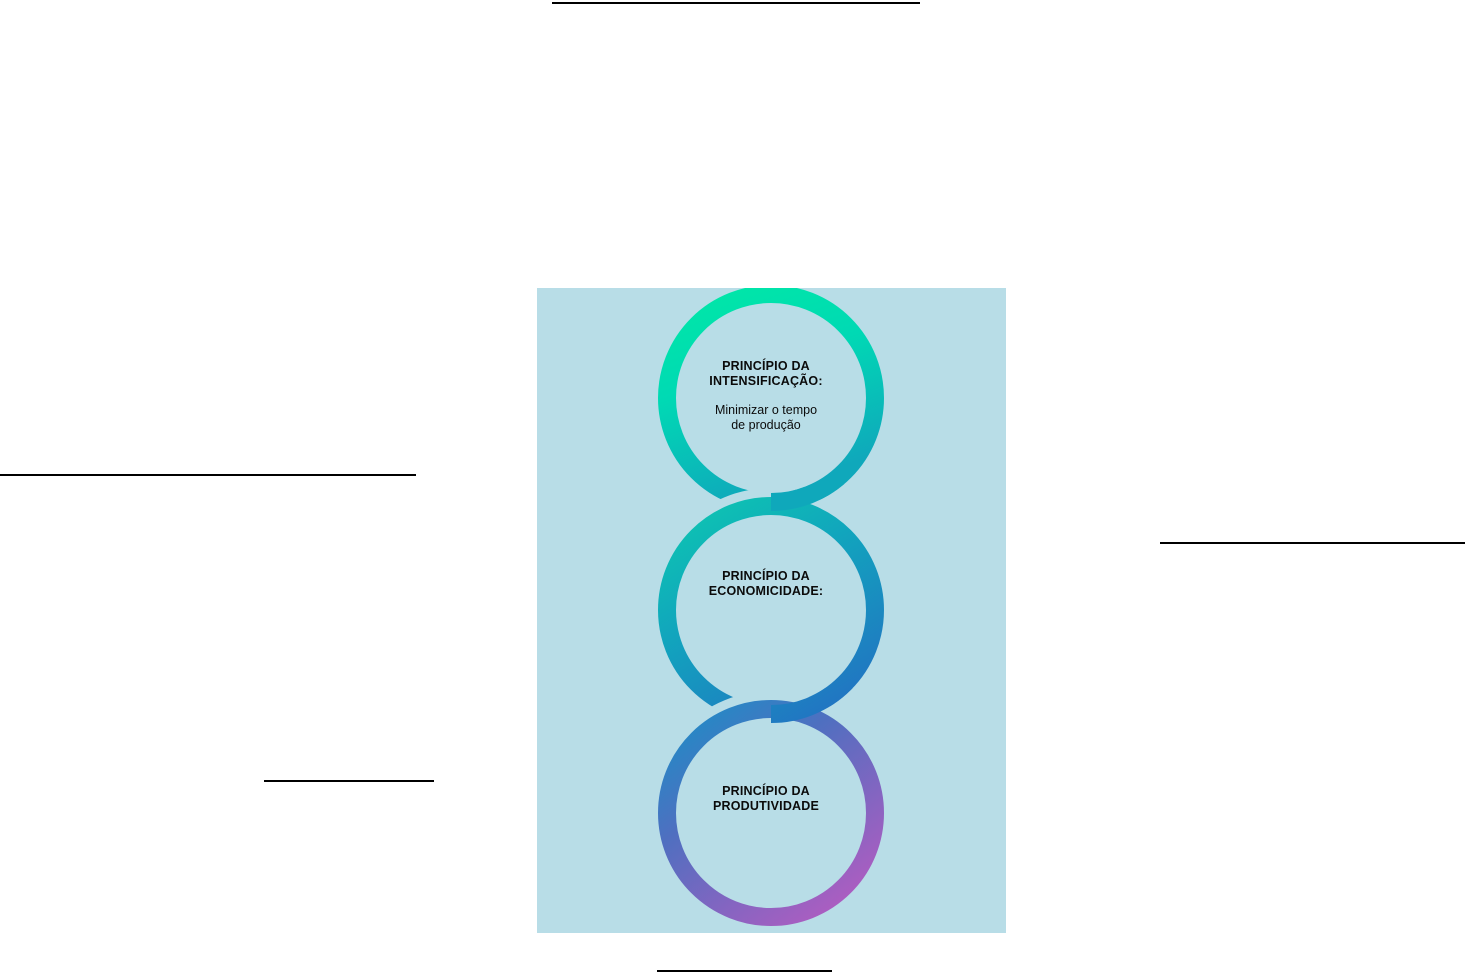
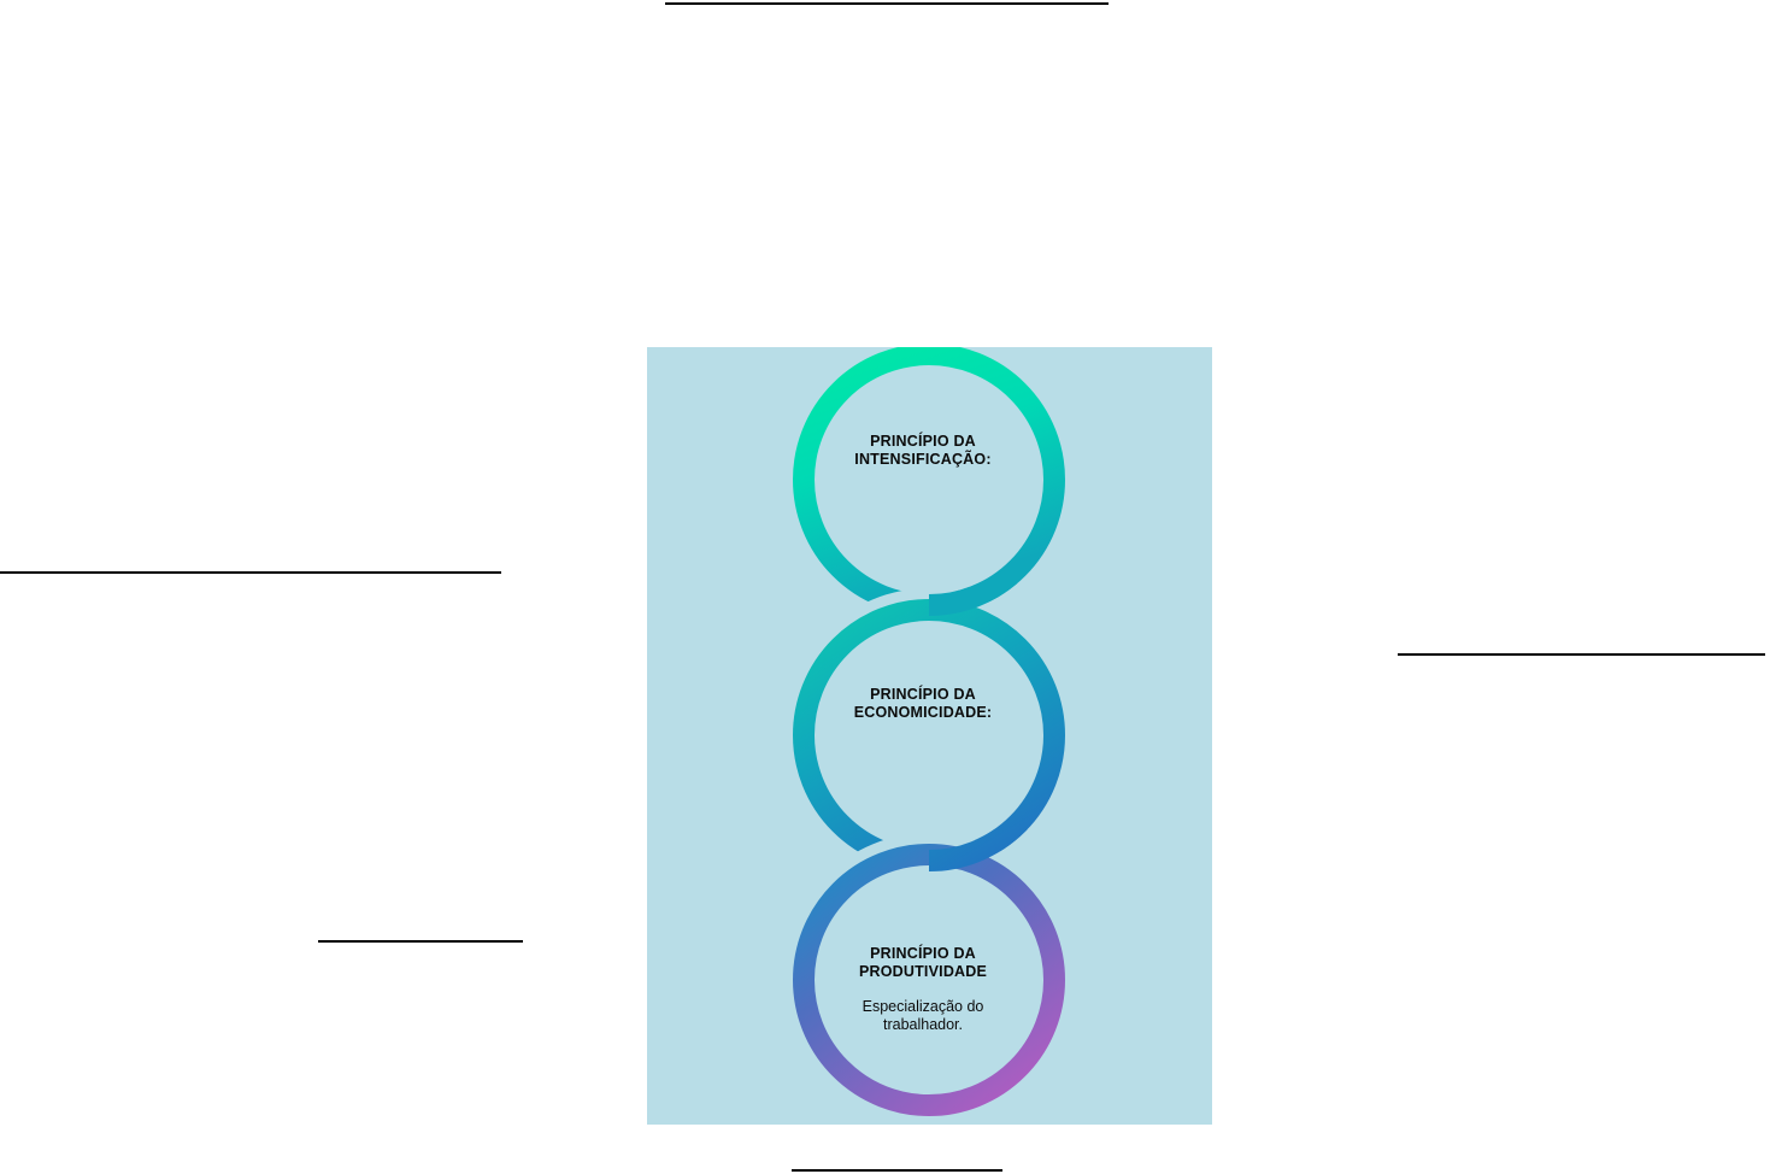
  PRINCÍPIO DA
  INTENSIFICAÇÃO:
- Minimizar o tempo
- de produção
  PRINCÍPIO DA
  ECONOMICIDADE:
  PRINCÍPIO DA
  PRODUTIVIDADE
+ Especialização do
+ trabalhador.
